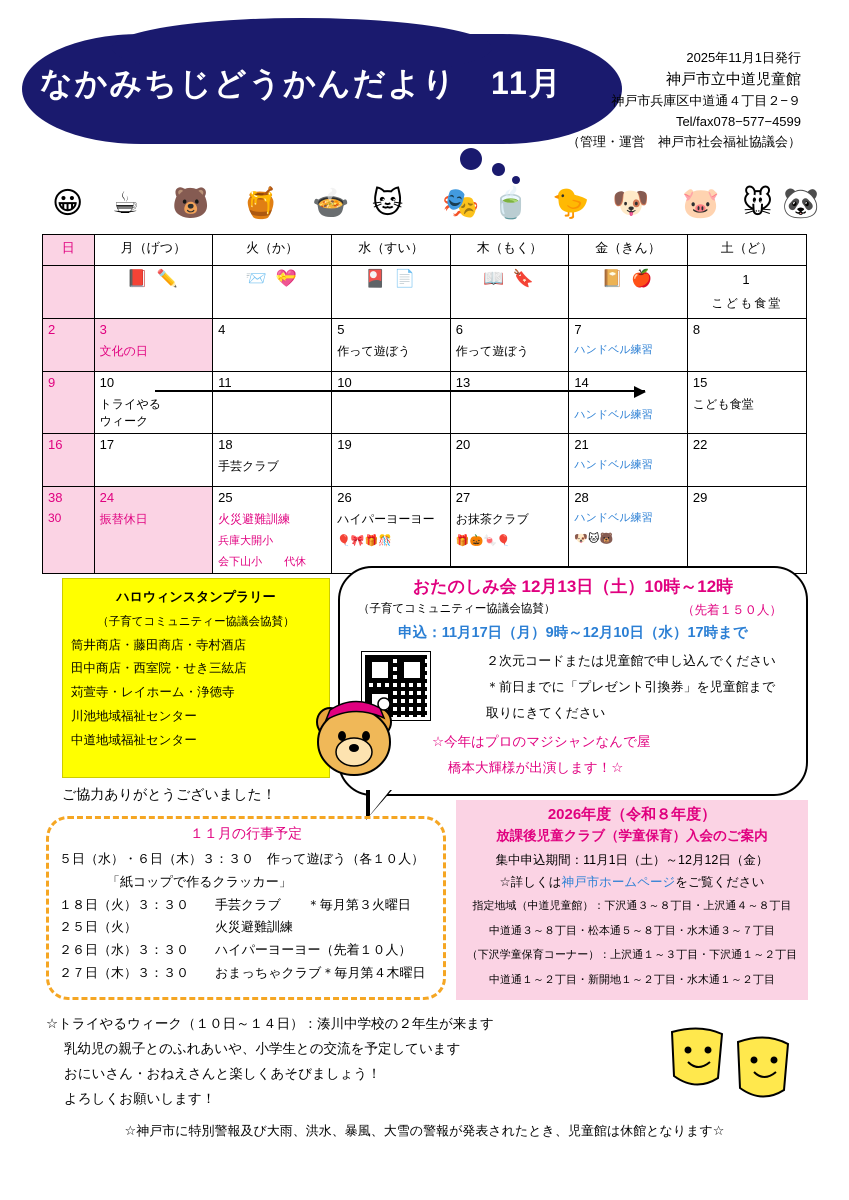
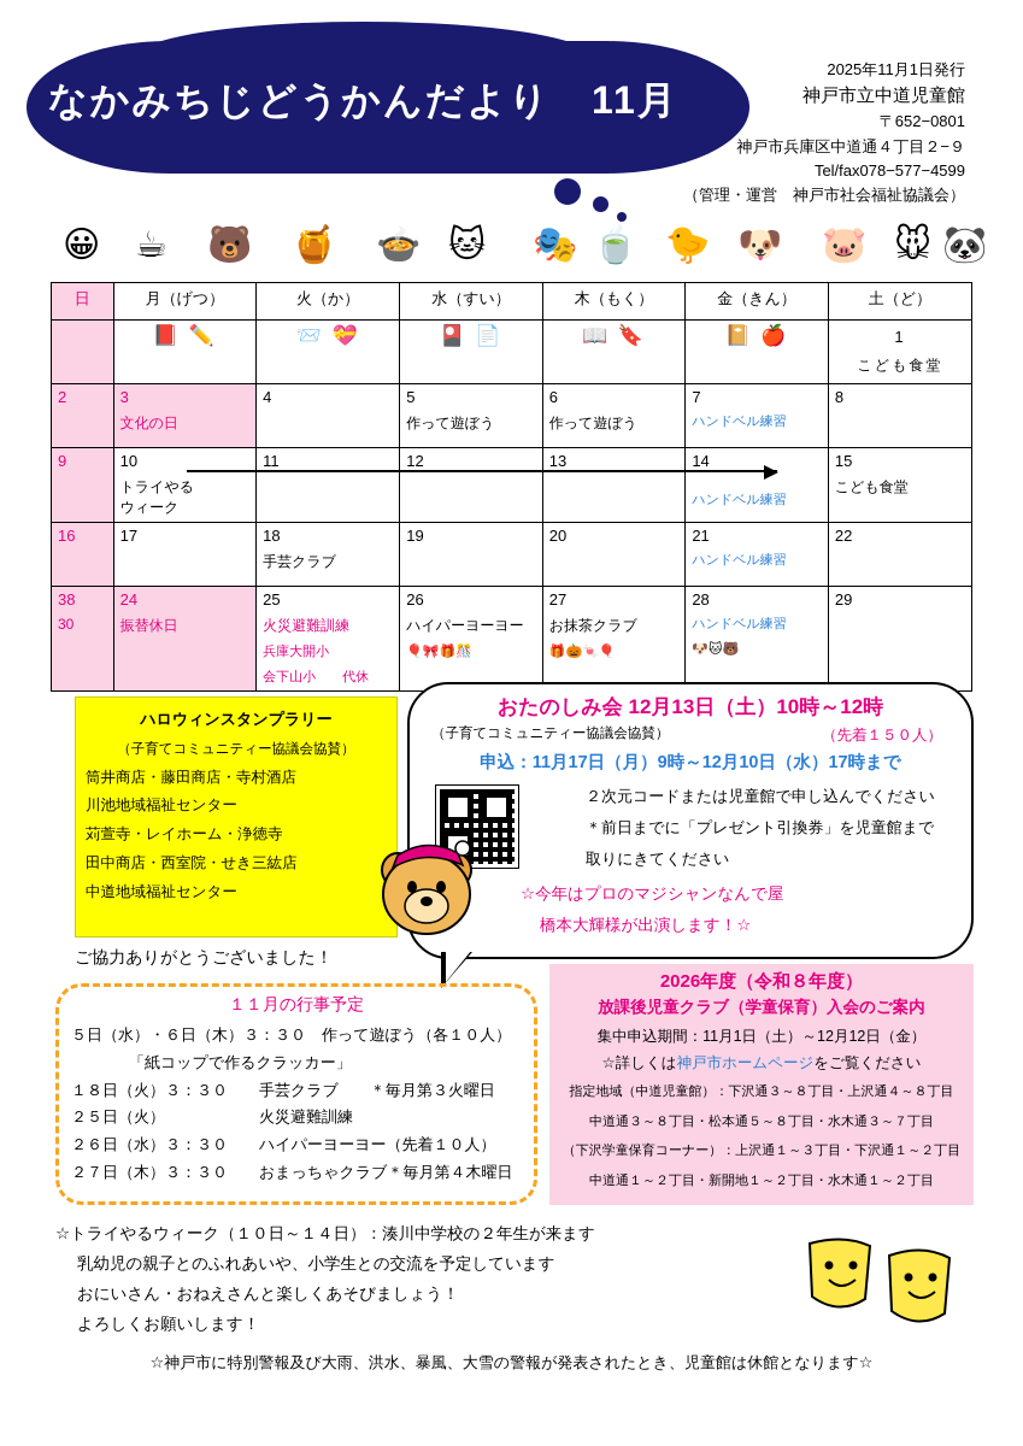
  なかみちじどうかんだより 11月
  2025年11月1日発行
  神戸市立中道児童館
+ 〒652−0801
  神戸市兵庫区中道通４丁目２−９
  Tel/fax078−577−4599
  （管理・運営 神戸市社会福祉協議会）
  😀
  ☕
  🐻
  🍯
  🍲
  🐱
  🎭
  🍵
  🐤
  🐶
  🐷
  🐭
  🐼
  日	月（げつ）	火（か）	水（すい）	木（もく）	金（きん）	土（ど）
  	📕 ✏️	📨 💝	🎴 📄	📖 🔖	📔 🍎	1 こども食堂
  2	3 文化の日	4	5 作って遊ぼう	6 作って遊ぼう	7 ハンドベル練習	8
- 9	10 トライやる ウィーク	11	10	13	14 ハンドベル練習	15 こども食堂
+ 9	10 トライやる ウィーク	11	12	13	14 ハンドベル練習	15 こども食堂
  16	17	18 手芸クラブ	19	20	21 ハンドベル練習	22
  38 30	24 振替休日	25 火災避難訓練 兵庫大開小 会下山小 代休	26 ハイパーヨーヨー 🎈🎀🎁🎊	27 お抹茶クラブ 🎁🎃🍬🎈	28 ハンドベル練習 🐶🐱🐻	29
  ハロウィンスタンプラリー
  （子育てコミュニティー協議会協賛）
  筒井商店・藤田商店・寺村酒店
- 田中商店・西室院・せき三紘店
+ 川池地域福祉センター
  苅萱寺・レイホーム・浄徳寺
- 川池地域福祉センター
+ 田中商店・西室院・せき三紘店
  中道地域福祉センター
  ご協力ありがとうございました！
  おたのしみ会 12月13日（土）10時～12時
  （子育てコミュニティー協議会協賛）
  （先着１５０人）
  申込：11月17日（月）9時～12月10日（水）17時まで
  ２次元コードまたは児童館で申し込んでください
  ＊前日までに「プレゼント引換券」を児童館まで
  取りにきてください
  ☆今年はプロのマジシャンなんで屋
  橋本大輝様が出演します！☆
  １１月の行事予定
  ５日（水）・６日（木）３：３０ 作って遊ぼう（各１０人）
  「紙コップで作るクラッカー」
  １８日（火）３：３０ 手芸クラブ ＊毎月第３火曜日
  ２５日（火） 火災避難訓練
  ２６日（水）３：３０ ハイパーヨーヨー（先着１０人）
  ２７日（木）３：３０ おまっちゃクラブ＊毎月第４木曜日
  2026年度（令和８年度）
  放課後児童クラブ（学童保育）入会のご案内
  集中申込期間：11月1日（土）～12月12日（金）
  ☆詳しくは神戸市ホームページをご覧ください
  指定地域（中道児童館）：下沢通３～８丁目・上沢通４～８丁目
  中道通３～８丁目・松本通５～８丁目・水木通３～７丁目
  （下沢学童保育コーナー）：上沢通１～３丁目・下沢通１～２丁目
  中道通１～２丁目・新開地１～２丁目・水木通１～２丁目
  ☆トライやるウィーク（１０日～１４日）：湊川中学校の２年生が来ます
  乳幼児の親子とのふれあいや、小学生との交流を予定しています
  おにいさん・おねえさんと楽しくあそびましょう！
  よろしくお願いします！
  ☆神戸市に特別警報及び大雨、洪水、暴風、大雪の警報が発表されたとき、児童館は休館となります☆
